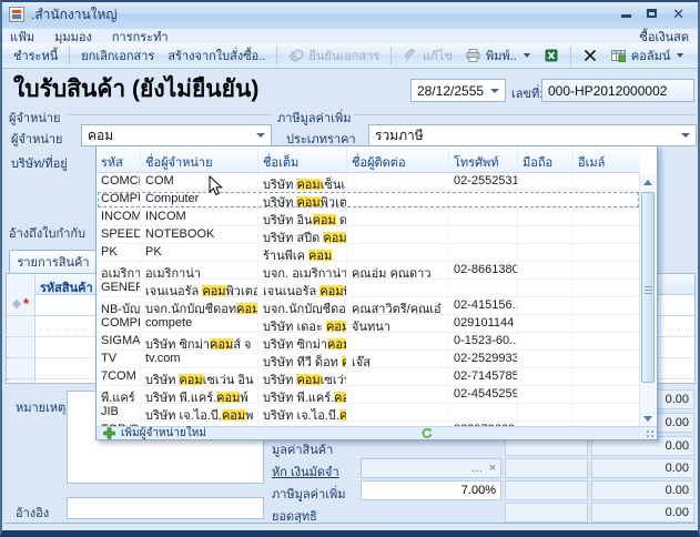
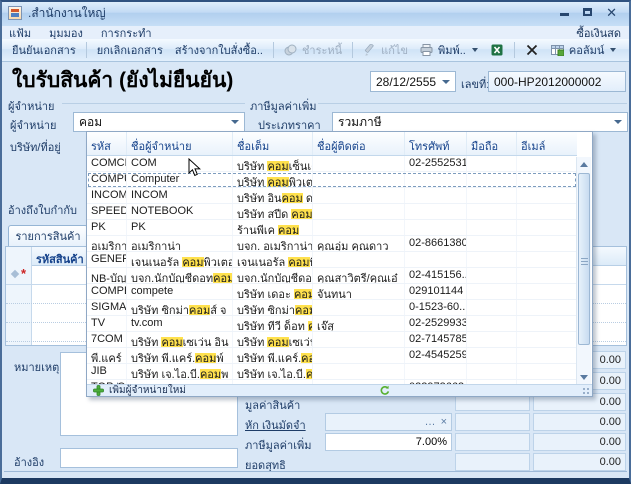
  .สำนักงานใหญ่
  ✕
  แฟ้ม
  มุมมอง
  การกระทำ
  ซื้อเงินสด
- ชำระหนี้
+ ยืนยันเอกสาร
  ยกเลิกเอกสาร
  สร้างจากใบสั่งซื้อ..
- ยืนยันเอกสาร
+ ชำระหนี้
  แก้ไข
  พิมพ์..
  คอลัมน์
  ใบรับสินค้า (ยังไม่ยืนยัน)
  28/12/2555
  เลขที่
  000-HP2012000002
  ผู้จำหน่าย
  ภาษีมูลค่าเพิ่ม
  ผู้จำหน่าย
  คอม
  ประเภทราคา
  รวมภาษี
  บริษัท/ที่อยู่
  อ้างถึงใบกำกับ
  รายการสินค้า
  รหัสสินค้า
  *
  หมายเหตุ
  อ้างอิง
  0.00
  0.00
  มูลค่าสินค้า
  0.00
  หัก เงินมัดจำ
  … ×
  0.00
  ภาษีมูลค่าเพิ่ม
  7.00%
  0.00
  ยอดสุทธิ
  0.00
  รหัส
  ชื่อผู้จำหน่าย
  ชื่อเต็ม
  ชื่อผู้ติดต่อ
  โทรศัพท์
  มือถือ
  อีเมล์
  COM
  บริษัท คอมเซ็นเ
  02-2552531
  Computer
  บริษัท คอมพิวเต
  INCOM
  INCOM
  บริษัท อินคอม ด
  SPEED
  NOTEBOOK
  บริษัท สปีด คอม
  PK
  PK
  ร้านพีเค คอม
  อเมริกา
  อเมริกาน่า
  บจก. อเมริกาน่า
  คุณอุ่ม คุณดาว
  02-8661380
  เจนเนอรัล คอมพิวเตอ
  NB-บัญ
  บจก.นักบัญชีดอทคอม
  บจก.นักบัญชีดอ
  คุณสาวิตรี/คุณเอ๋
  02-415156..
  compete
  บริษัท เดอะ คอม
  จันทนา
  029101144
  SIGMA
  บริษัท ซิกม่าคอมส์ จ
  บริษัท ซิกม่าคอ
  0-1523-60...
  TV
  tv.com
  บริษัท ทีวี ด็อท ค
  เจ๊สุ
  02-2529933
  7COM
  บริษัท คอมเซเว่น อิน
  บริษัท คอมเซเว่
  02-7145785
  พี.แคร์
  บริษัท พี.แคร์.คอมพ์
  บริษัท พี.แคร์.คอ
  02-4545259
  JIB
  บริษัท เจ.ไอ.บี.คอมพ
  บริษัท เจ.ไอ.บี.ค
  เพิ่มผู้จำหน่ายใหม่
